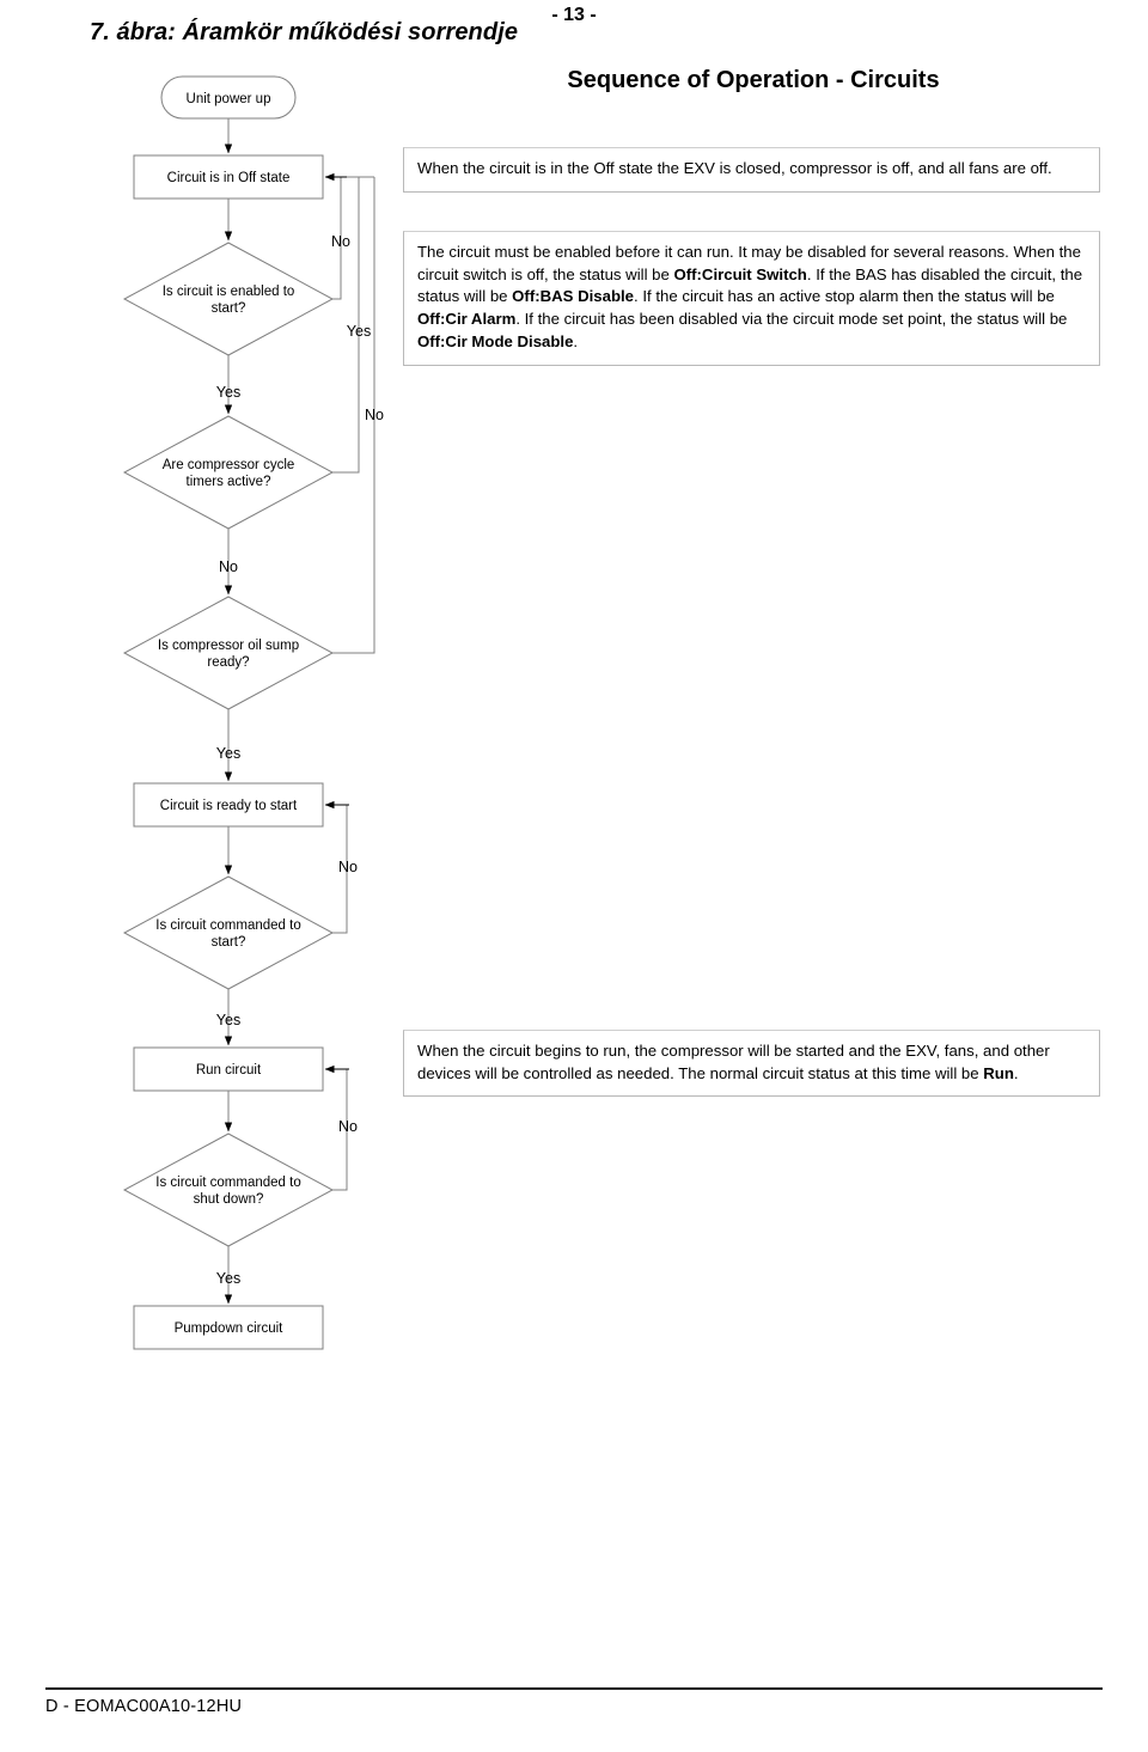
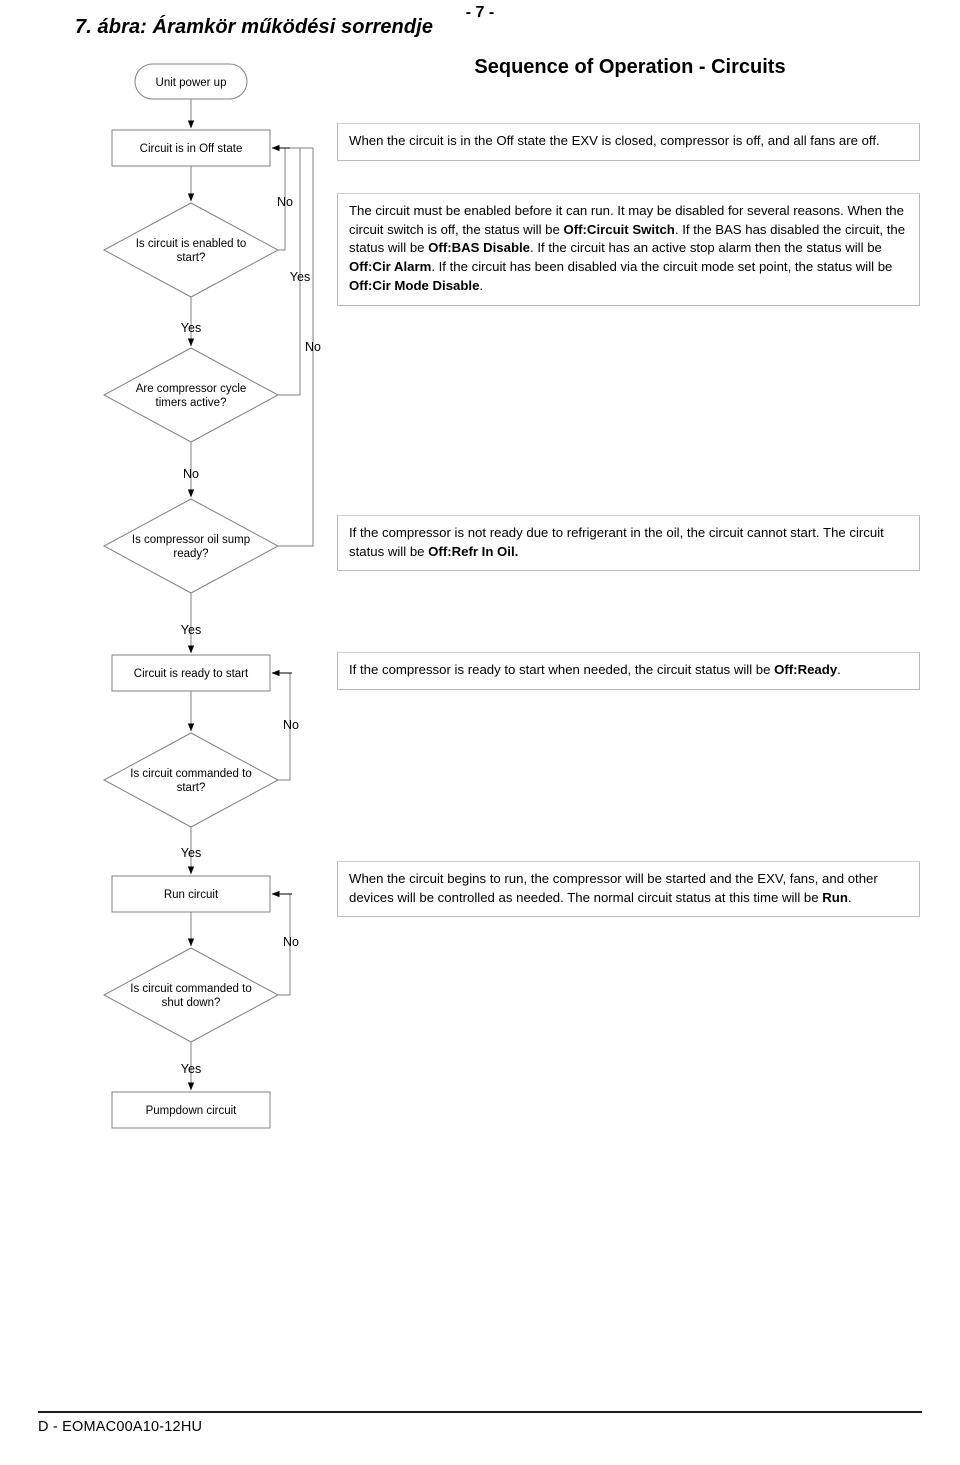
  7. ábra: Áramkör működési sorrendje
- - 13 -
+ - 7 -
  Sequence of Operation - Circuits
  Unit power up
  Circuit is in Off state
  Is circuit is enabled to
  start?
  Are compressor cycle
  timers active?
  Is compressor oil sump
  ready?
  Circuit is ready to start
  Is circuit commanded to
  start?
  Run circuit
  Is circuit commanded to
  shut down?
  Pumpdown circuit
  No
  Yes
  Yes
  No
  No
  Yes
  No
  Yes
  No
  Yes
  When the circuit is in the Off state the EXV is closed, compressor is off, and all fans are off.
  The circuit must be enabled before it can run. It may be disabled for several reasons. When the circuit switch is off, the status will be Off:Circuit Switch. If the BAS has disabled the circuit, the status will be Off:BAS Disable. If the circuit has an active stop alarm then the status will be Off:Cir Alarm. If the circuit has been disabled via the circuit mode set point, the status will be Off:Cir Mode Disable.
+ If the compressor is not ready due to refrigerant in the oil, the circuit cannot start. The circuit status will be Off:Refr In Oil.
+ If the compressor is ready to start when needed, the circuit status will be Off:Ready.
  When the circuit begins to run, the compressor will be started and the EXV, fans, and other devices will be controlled as needed. The normal circuit status at this time will be Run.
  D - EOMAC00A10-12HU
